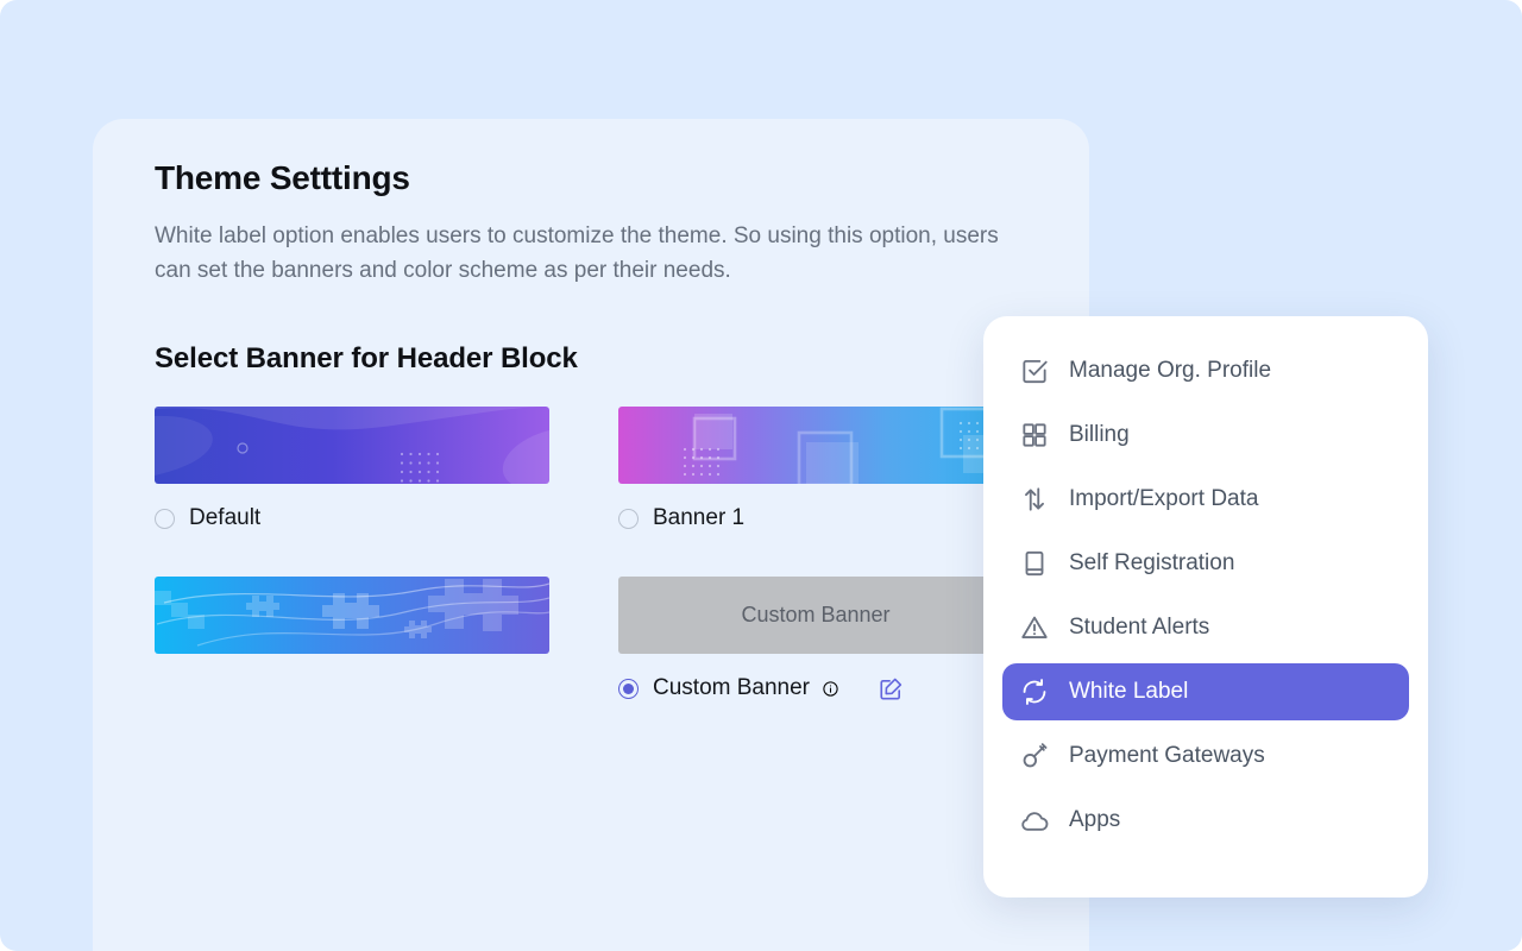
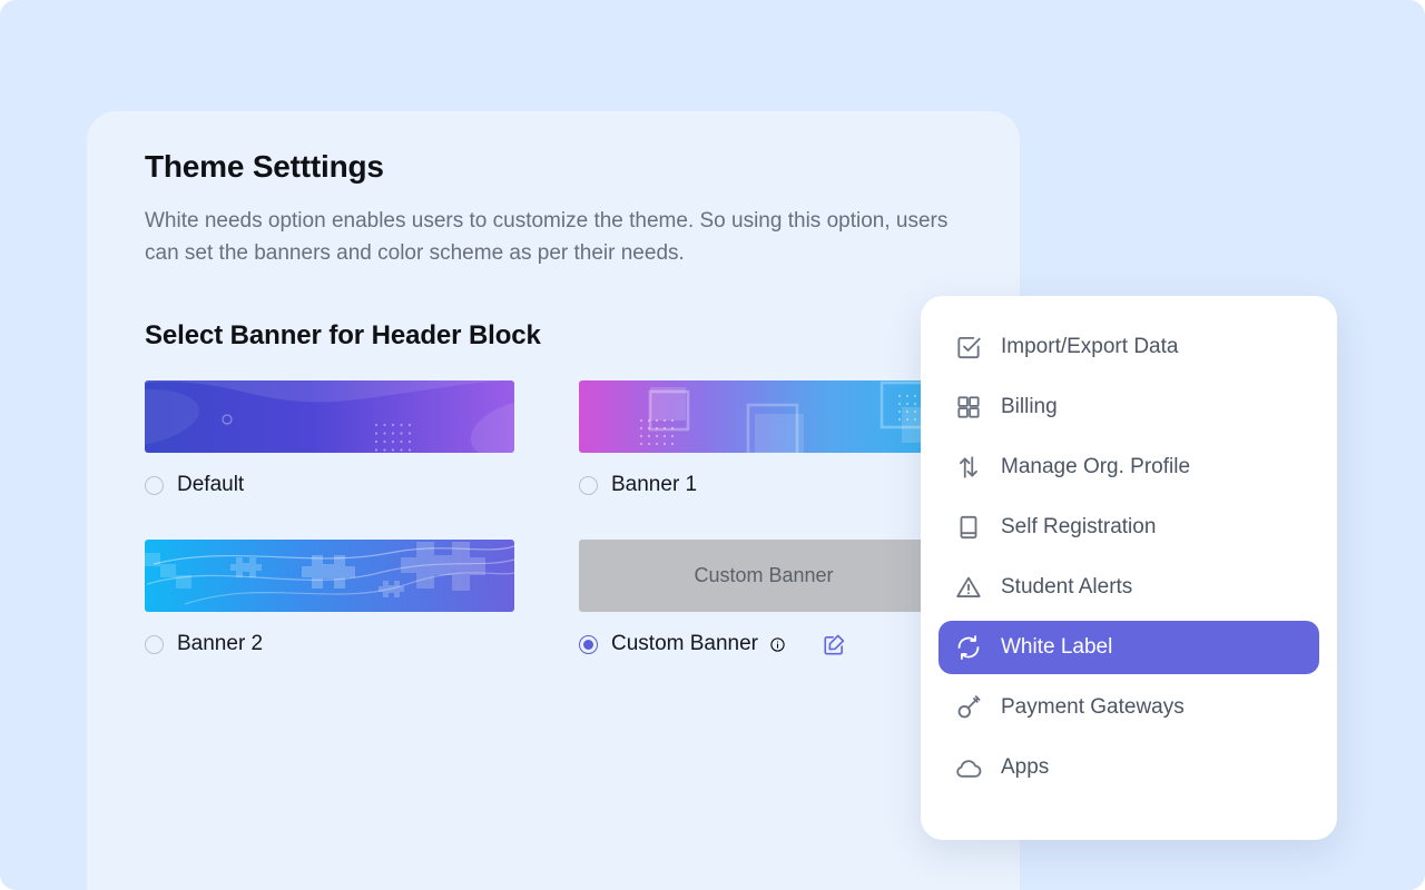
  Theme Setttings
- White label option enables users to customize the theme. So using this option, users can set the banners and color scheme as per their needs.
+ White needs option enables users to customize the theme. So using this option, users can set the banners and color scheme as per their needs.
  Select Banner for Header Block
  Default
  Banner 1
+ Banner 2
  Custom Banner
  Custom Banner
- Manage Org. Profile
+ Import/Export Data
  Billing
- Import/Export Data
+ Manage Org. Profile
  Self Registration
  Student Alerts
  White Label
  Payment Gateways
  Apps
